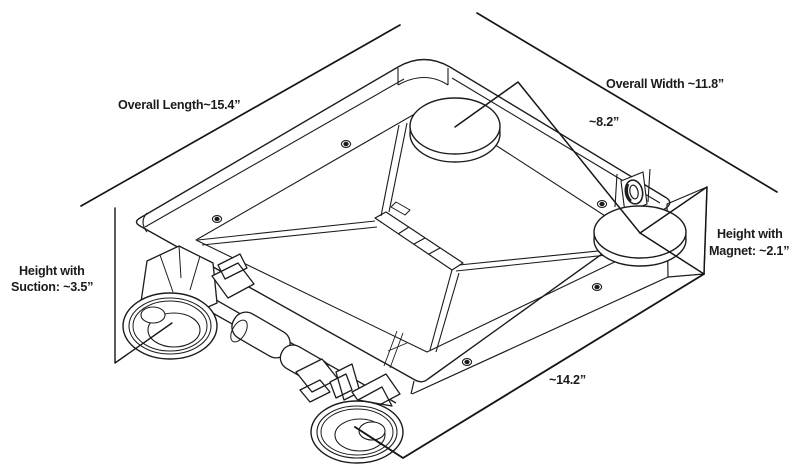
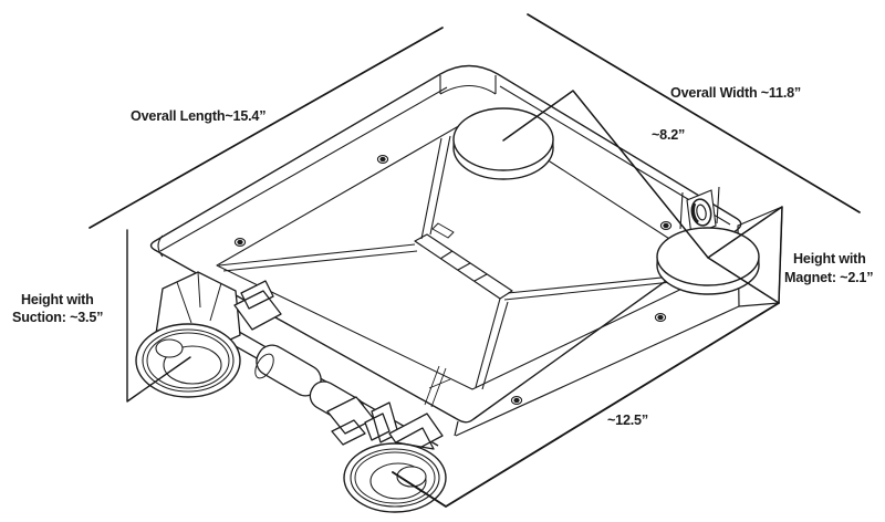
  Overall Length~15.4”
  Overall Width ~11.8”
  ~8.2”
  Height with
  Magnet: ~2.1”
  Height with
  Suction: ~3.5”
- ~14.2”
+ ~12.5”
